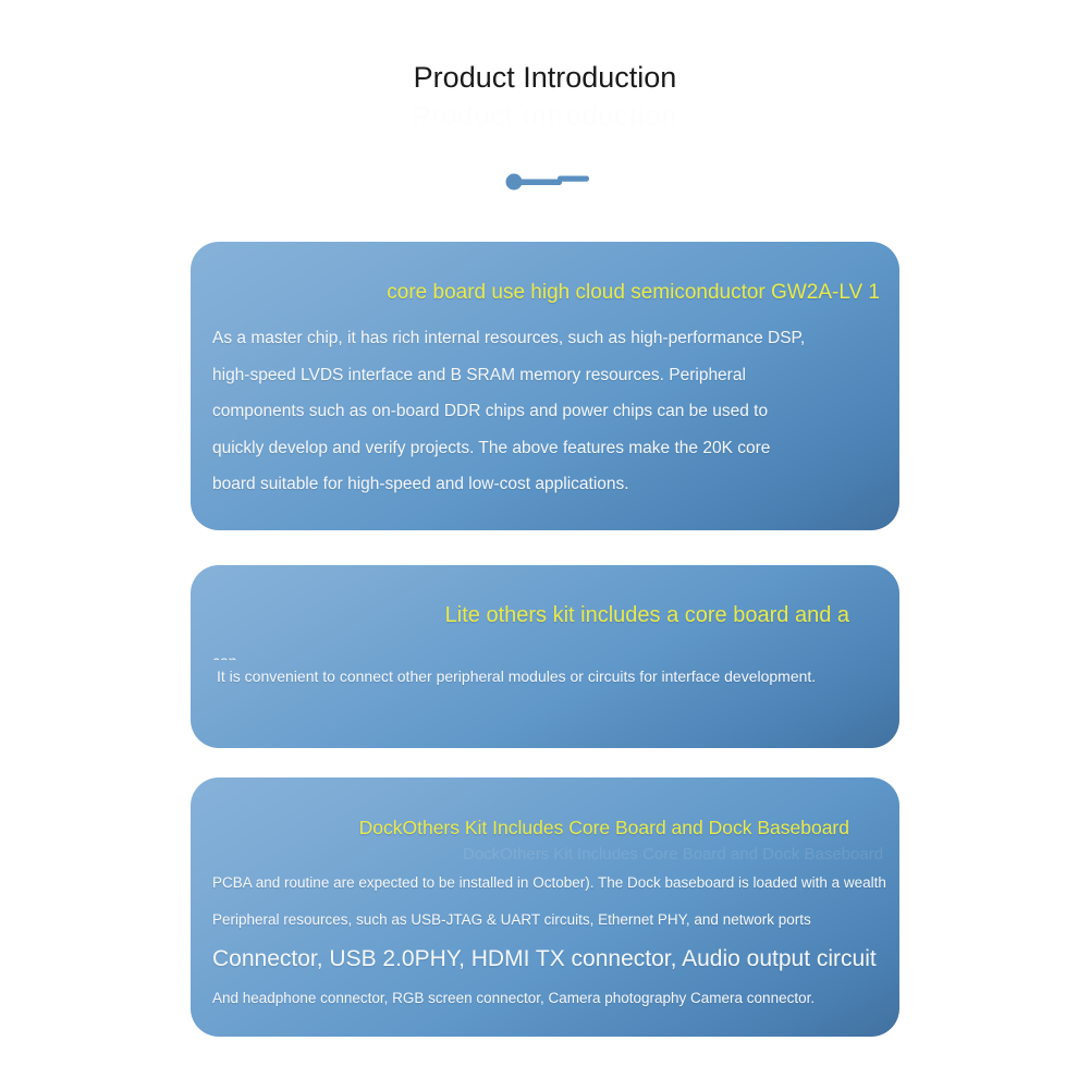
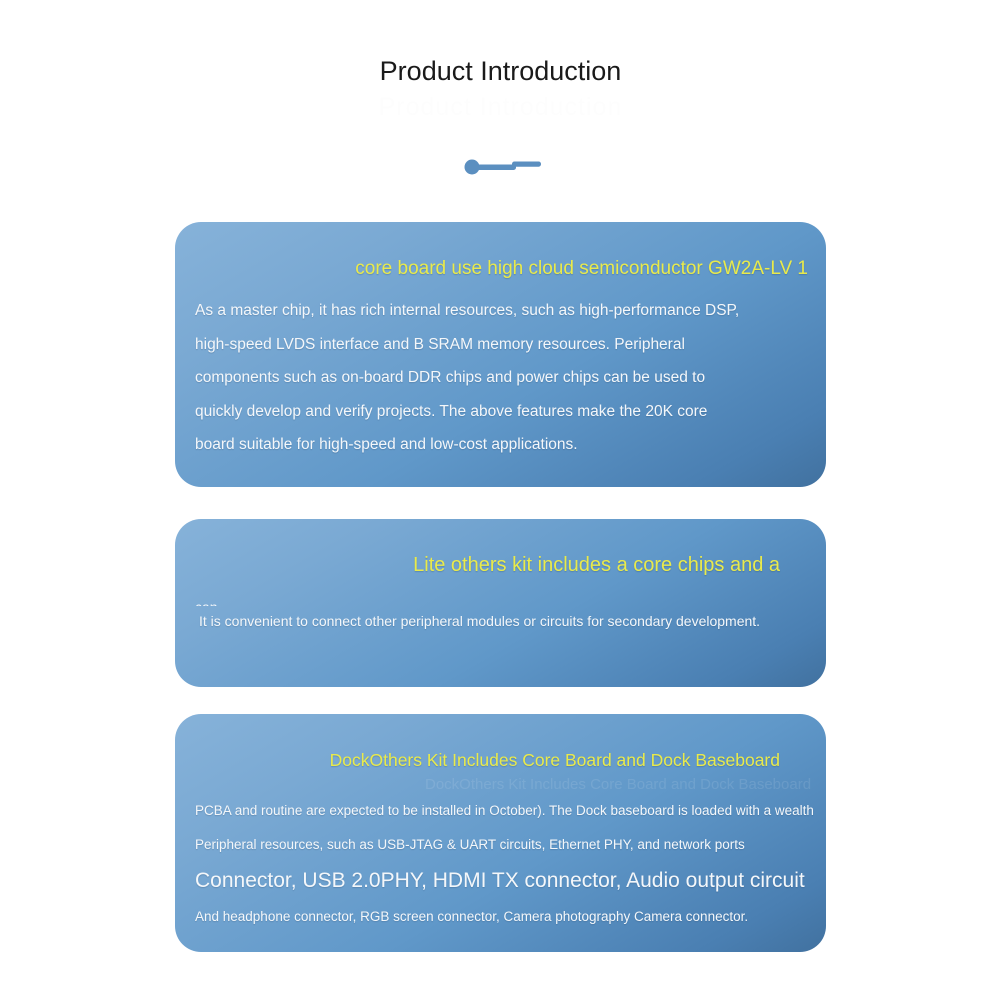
  Product Introduction
  core board use high cloud semiconductor GW2A-LV 1
  As a master chip, it has rich internal resources, such as high-performance DSP,
  high-speed LVDS interface and B SRAM memory resources. Peripheral
  components such as on-board DDR chips and power chips can be used to
  quickly develop and verify projects. The above features make the 20K core
  board suitable for high-speed and low-cost applications.
- Lite others kit includes a core board and a
+ Lite others kit includes a core chips and a
- It is convenient to connect other peripheral modules or circuits for interface development.
+ It is convenient to connect other peripheral modules or circuits for secondary development.
  DockOthers Kit Includes Core Board and Dock Baseboard
  DockOthers Kit Includes Core Board and Dock Baseboard
  PCBA and routine are expected to be installed in October). The Dock baseboard is loaded with a wealth
  Peripheral resources, such as USB-JTAG & UART circuits, Ethernet PHY, and network ports
  Connector, USB 2.0PHY, HDMI TX connector, Audio output circuit
  And headphone connector, RGB screen connector, Camera photography Camera connector.
